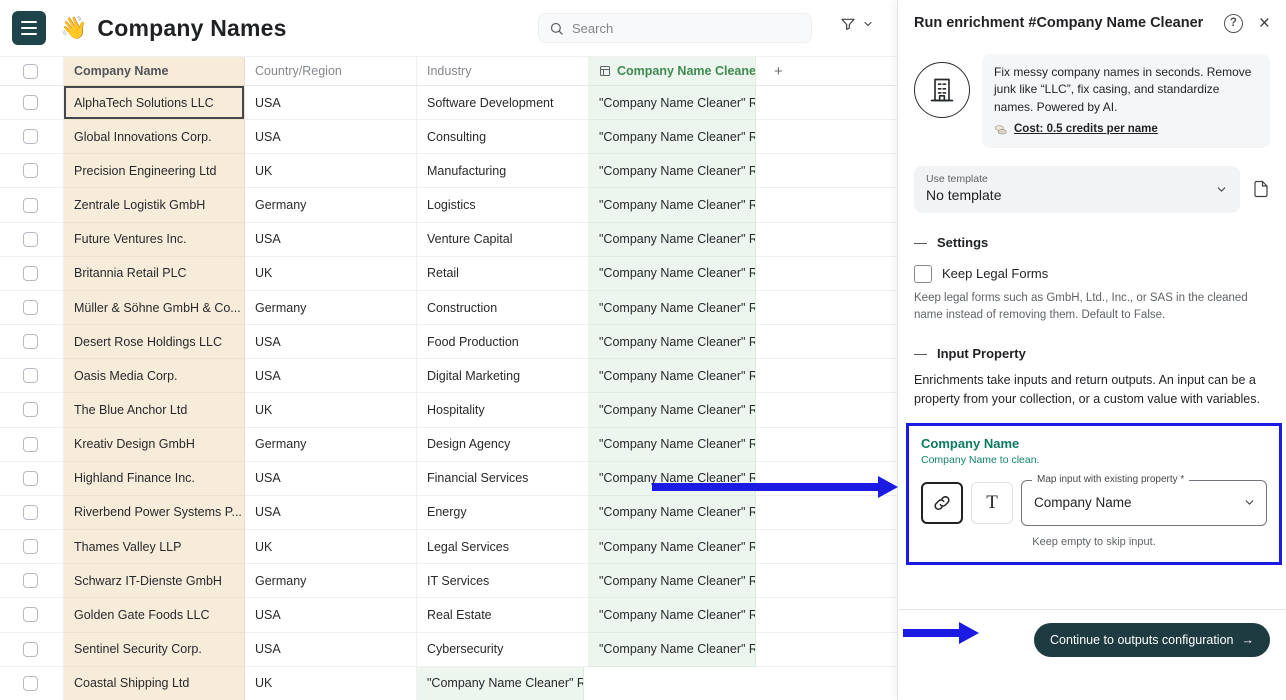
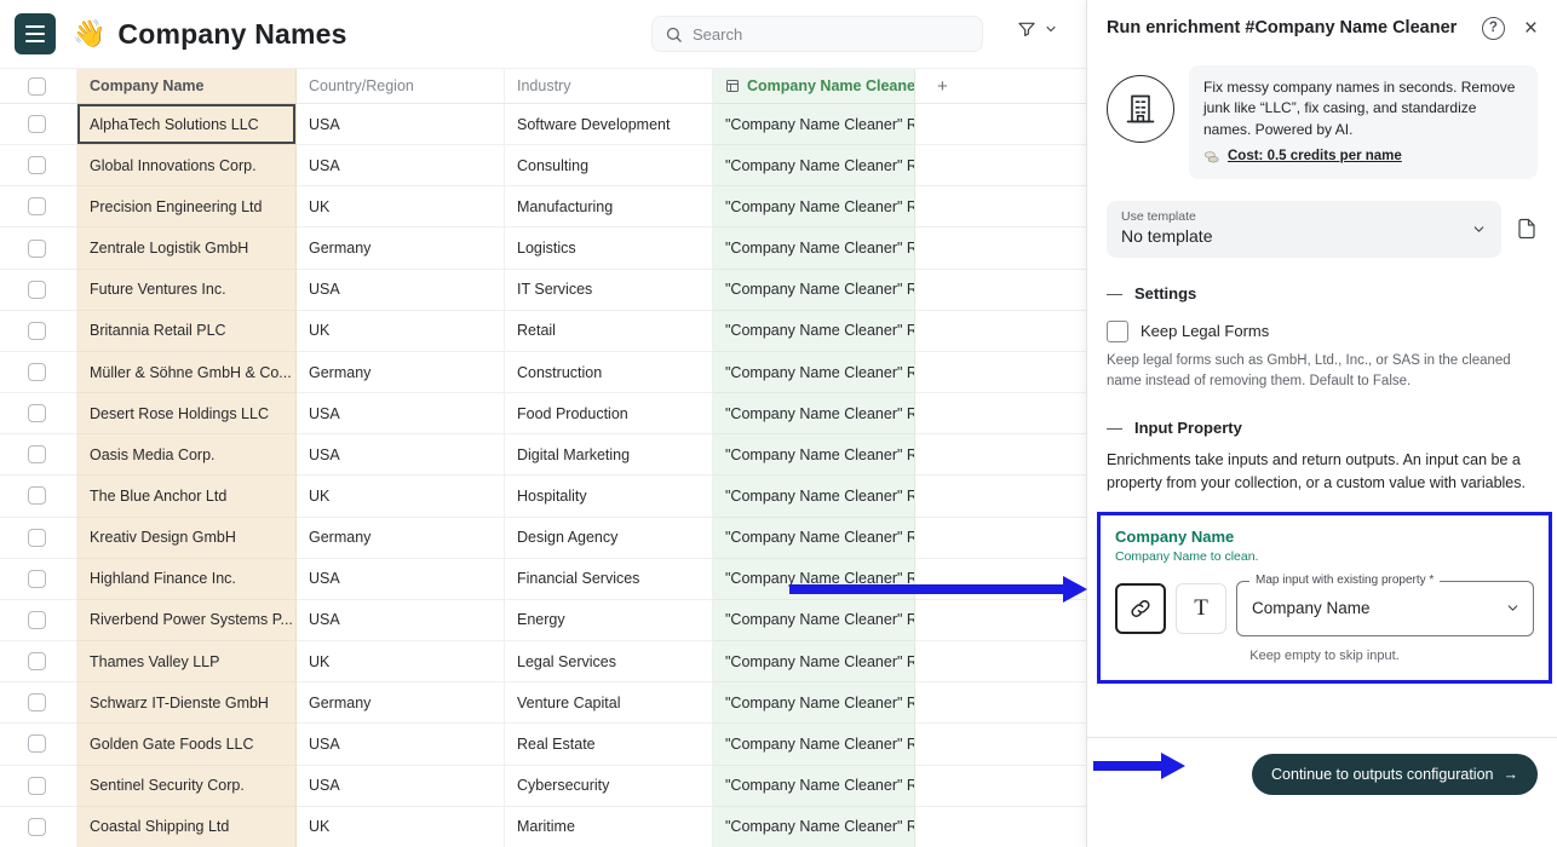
  👋
  Company Names
  Search
  Company Name
  Country/Region
  Industry
  Company Name Cleane
  +
  AlphaTech Solutions LLC
  USA
  Software Development
  "Company Name Cleaner" R
  Global Innovations Corp.
  USA
  Consulting
  "Company Name Cleaner" R
  Precision Engineering Ltd
  UK
  Manufacturing
  "Company Name Cleaner" R
  Zentrale Logistik GmbH
  Germany
  Logistics
  "Company Name Cleaner" R
  Future Ventures Inc.
  USA
- Venture Capital
+ IT Services
  "Company Name Cleaner" R
  Britannia Retail PLC
  UK
  Retail
  "Company Name Cleaner" R
  Müller & Söhne GmbH & Co...
  Germany
  Construction
  "Company Name Cleaner" R
  Desert Rose Holdings LLC
  USA
  Food Production
  "Company Name Cleaner" R
  Oasis Media Corp.
  USA
  Digital Marketing
  "Company Name Cleaner" R
  The Blue Anchor Ltd
  UK
  Hospitality
  "Company Name Cleaner" R
  Kreativ Design GmbH
  Germany
  Design Agency
  "Company Name Cleaner" R
  Highland Finance Inc.
  USA
  Financial Services
  "Company Name Cleaner" R
  Riverbend Power Systems P...
  USA
  Energy
  "Company Name Cleaner" R
  Thames Valley LLP
  UK
  Legal Services
  "Company Name Cleaner" R
  Schwarz IT-Dienste GmbH
  Germany
- IT Services
+ Venture Capital
  "Company Name Cleaner" R
  Golden Gate Foods LLC
  USA
  Real Estate
  "Company Name Cleaner" R
  Sentinel Security Corp.
  USA
  Cybersecurity
  "Company Name Cleaner" R
  Coastal Shipping Ltd
  UK
+ Maritime
  "Company Name Cleaner" R
  Run enrichment #Company Name Cleaner
  ?
  ×
  Fix messy company names in seconds. Remove junk like “LLC”, fix casing, and standardize names. Powered by AI.
  Cost: 0.5 credits per name
  Use template
  No template
  —
  Settings
  Keep Legal Forms
  Keep legal forms such as GmbH, Ltd., Inc., or SAS in the cleaned name instead of removing them. Default to False.
  —
  Input Property
  Enrichments take inputs and return outputs. An input can be a property from your collection, or a custom value with variables.
  Company Name
  Company Name to clean.
  T
  Map input with existing property *
  Company Name
  Keep empty to skip input.
  Continue to outputs configuration
  →
